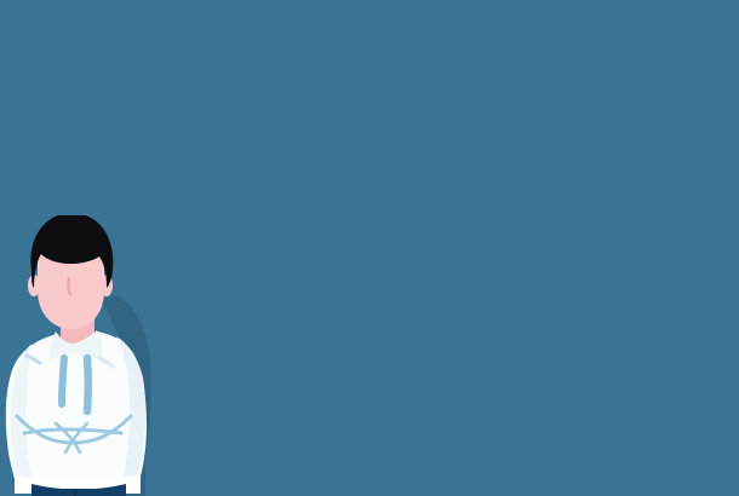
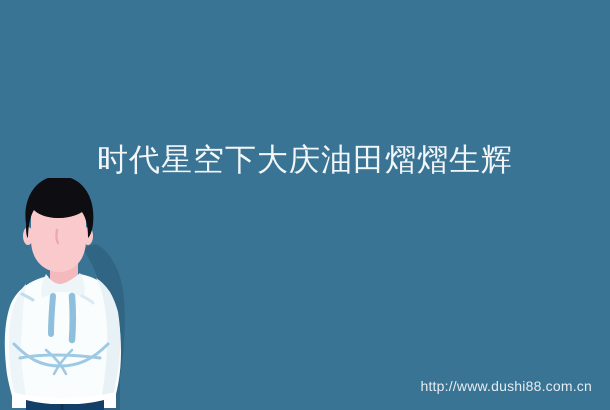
+ 时代星空下大庆油田熠熠生辉
+ http://www.dushi88.com.cn
